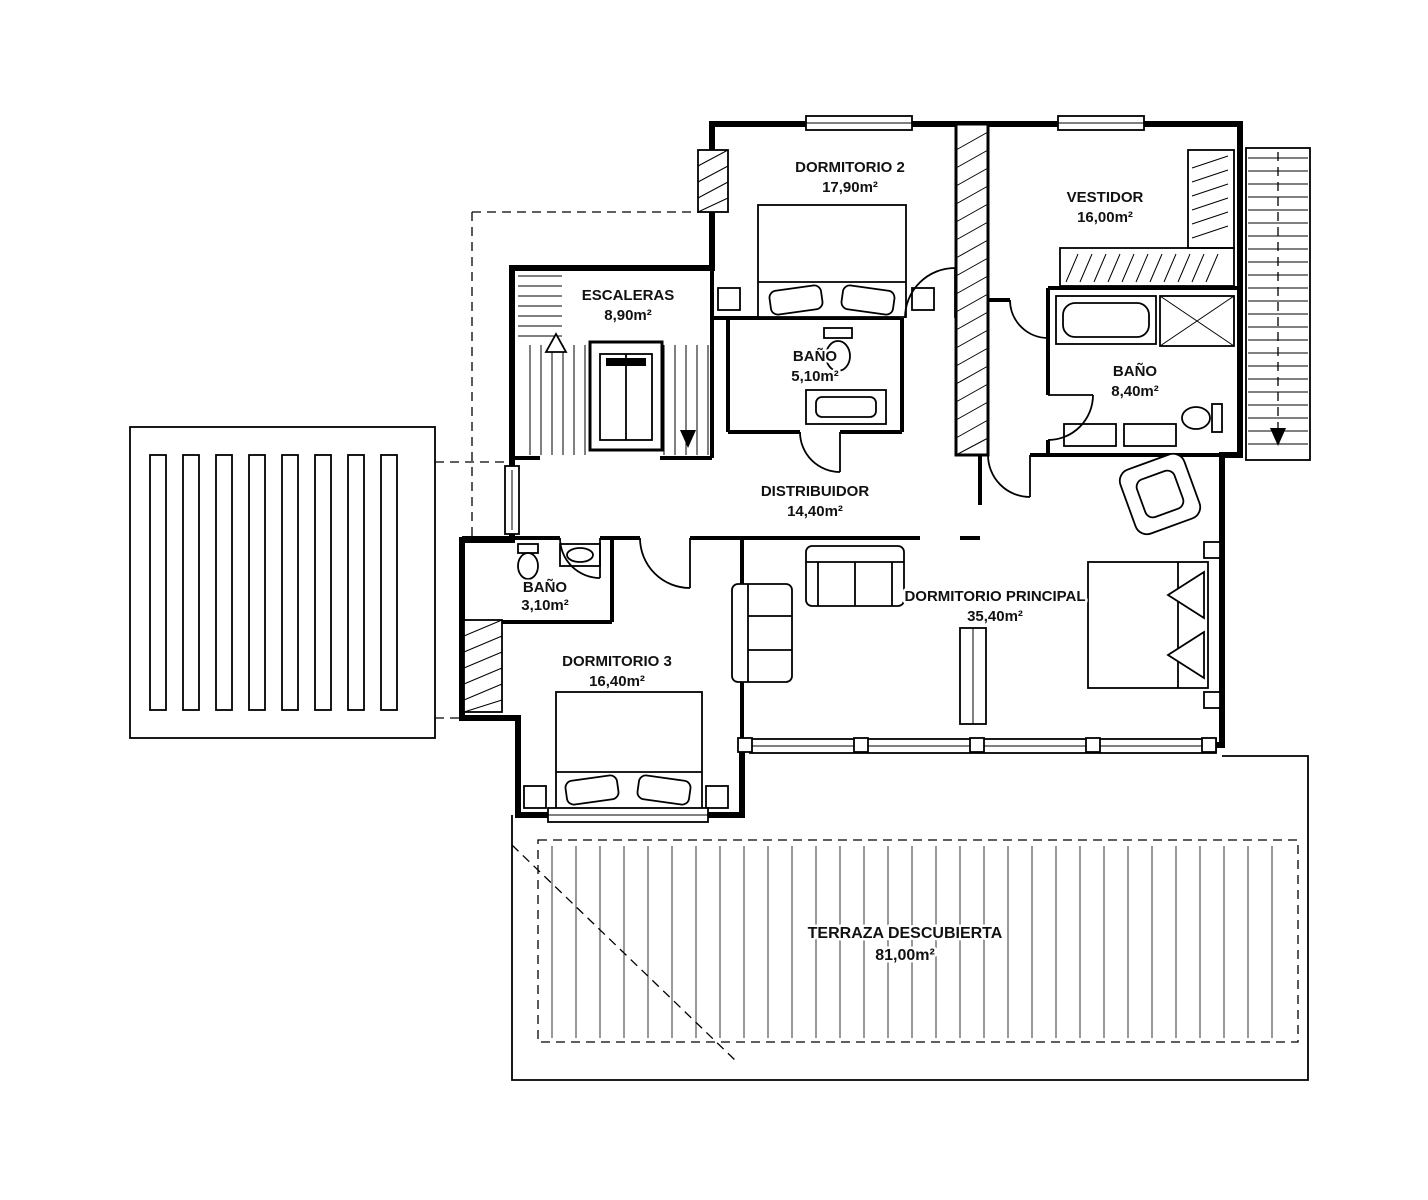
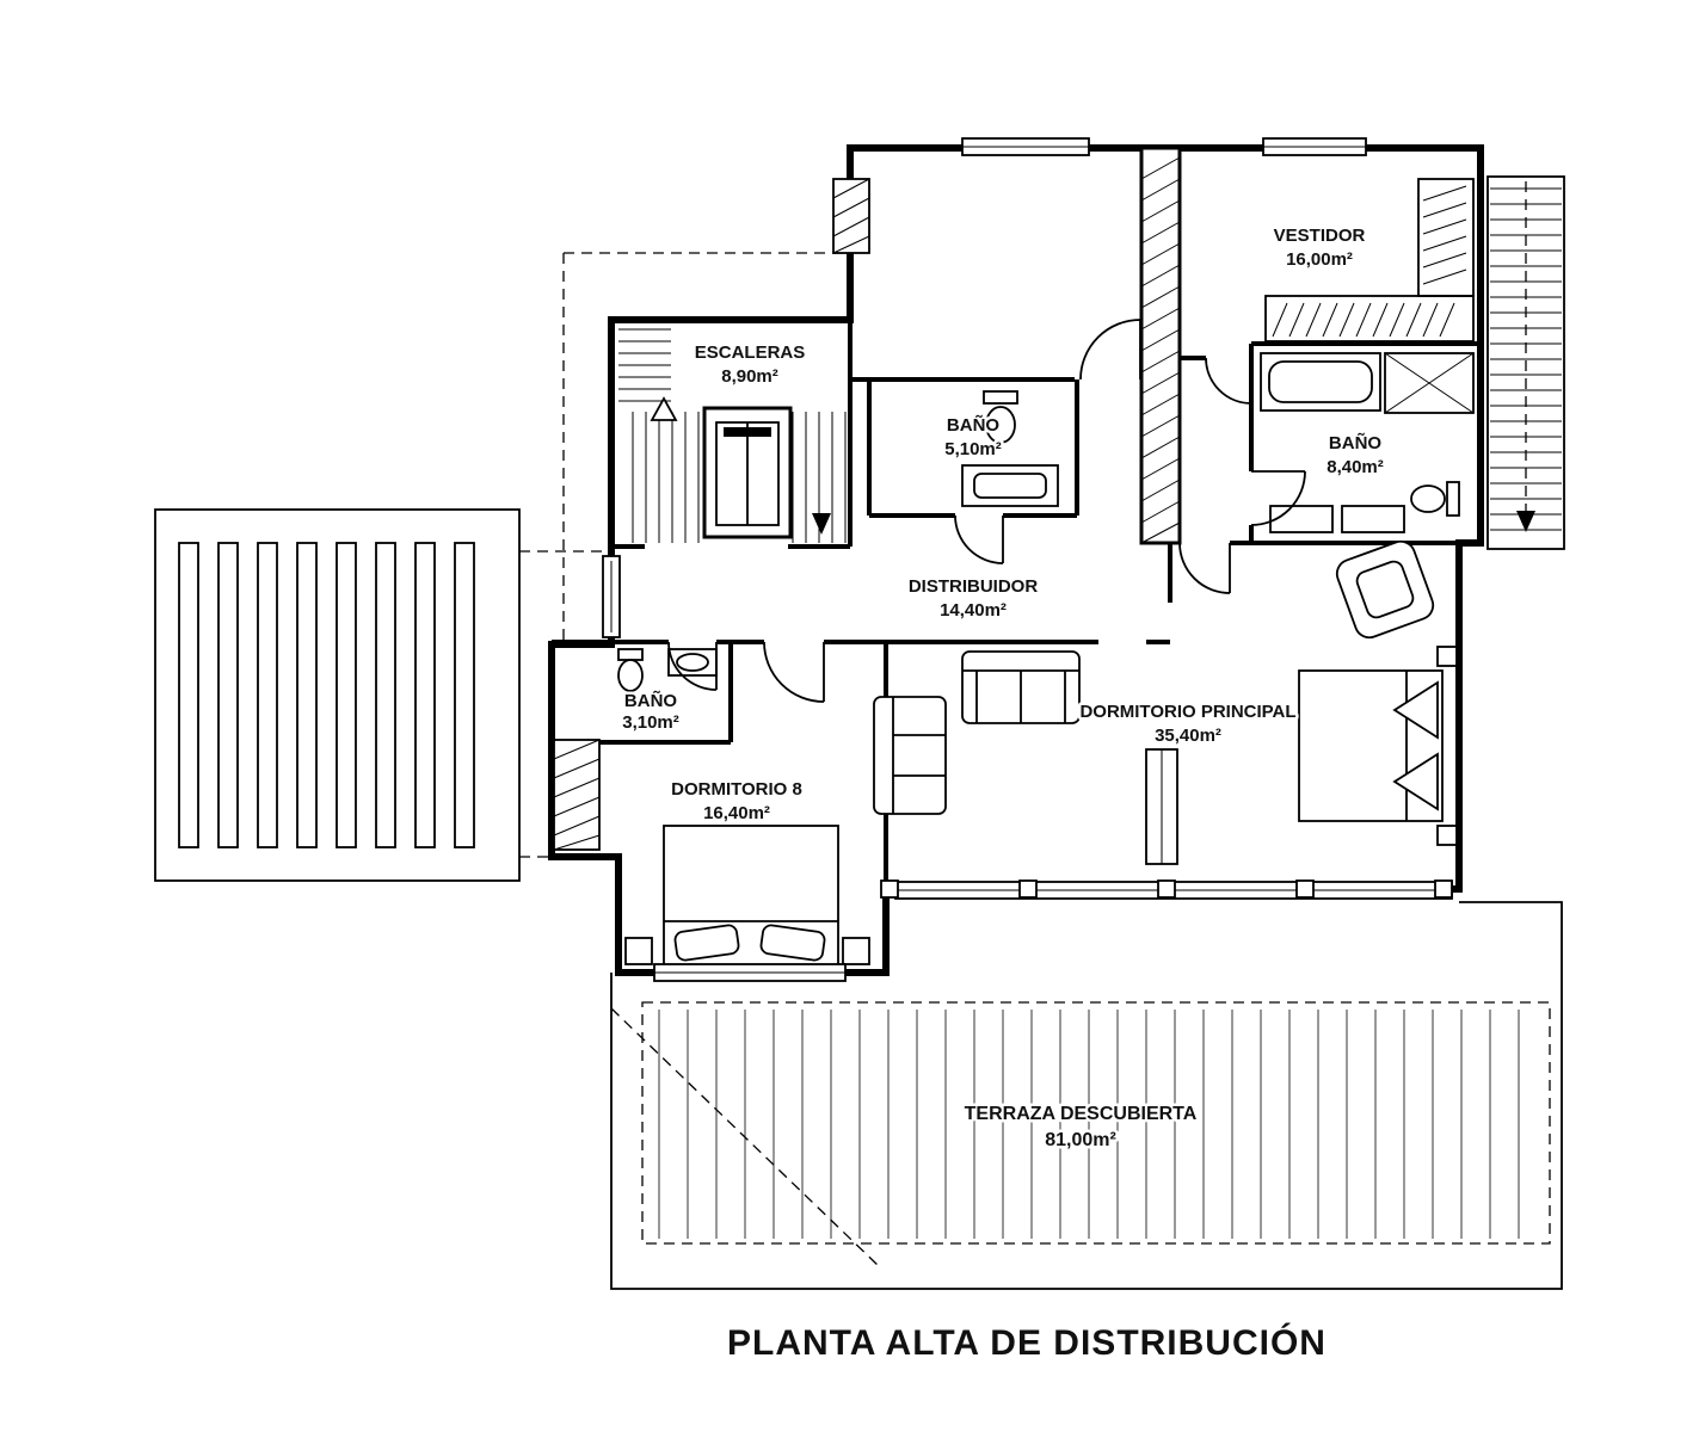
  ESCALERAS
  8,90m²
- DORMITORIO 2
- 17,90m²
  VESTIDOR
  16,00m²
  BAÑO
  5,10m²
  BAÑO
  8,40m²
  DISTRIBUIDOR
  14,40m²
  BAÑO
  3,10m²
- DORMITORIO 3
+ DORMITORIO 8
  16,40m²
  DORMITORIO PRINCIPAL
  35,40m²
  TERRAZA DESCUBIERTA
  81,00m²
+ PLANTA ALTA DE DISTRIBUCIÓN
